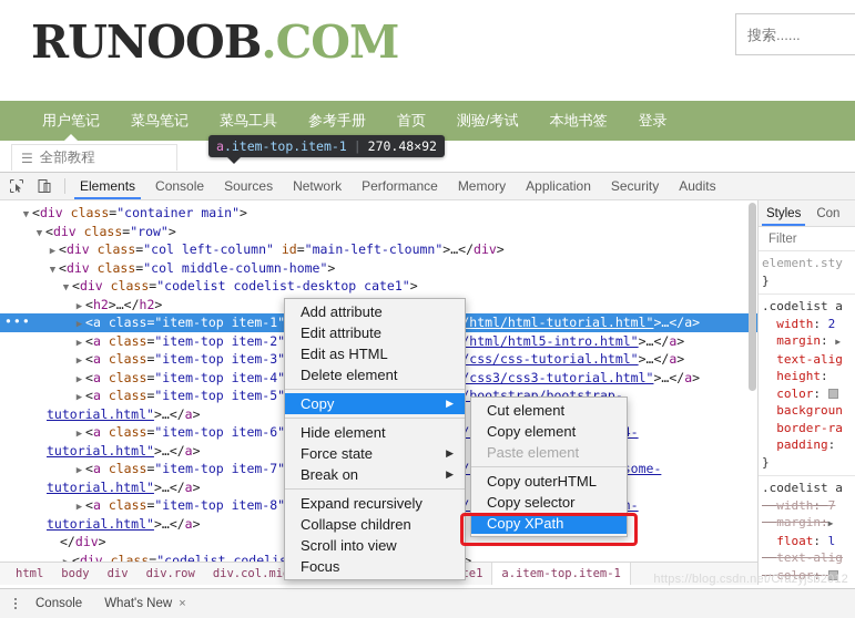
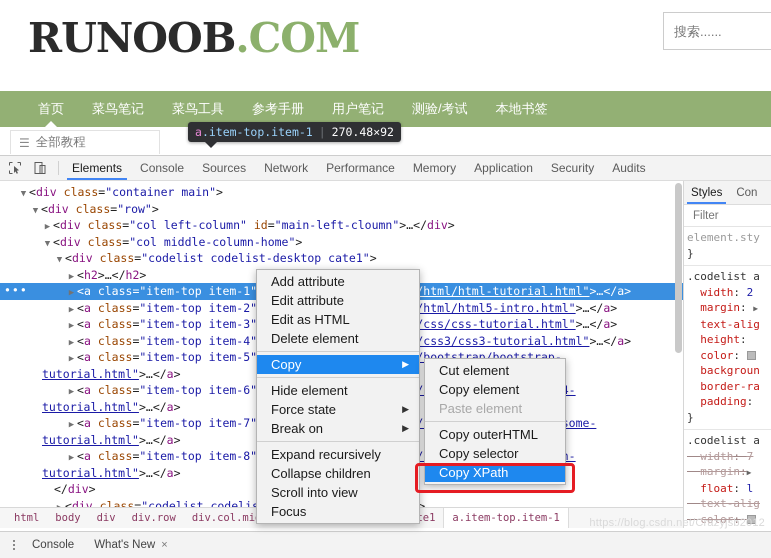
  RUNOOB.COM
  搜索......
- 用户笔记
+ 首页
  菜鸟笔记
  菜鸟工具
  参考手册
- 首页
+ 用户笔记
  测验/考试
  本地书签
- 登录
  ☰
  全部教程
  a.item-top.item-1
  |
  270.48×92
  Elements
  Console
  Sources
  Network
  Performance
  Memory
  Application
  Security
  Audits
  <div class="container main">
  <div class="row">
  <div class="col left-column" id="main-left-cloumn">…</div>
  <div class="col middle-column-home">
  <div class="codelist codelist-desktop cate1">
  <h2>…</h2>
  •••
  <a class="item-top item-1" html/html-tutorial.html">…</a>
  <a class="item-top item-4" css3/css3-tutorial.html">…</a>
  tutorial.html">…</a>
  tutorial.html">…</a>
  tutorial.html">…</a>
  tutorial.html">…</a>
  </div>
  html
  body
  div
  div.row
  a.item-top.item-1
  Styles
  Con
  Filter
  element.sty
  }
  .codelist a
  width: 2
  margin: ▶
  text-alig
  height:
  color:
  backgroun
  border-ra
  padding:
  }
  .codelist a
  width: 7
  margin:▶
  float: l
  text-alig
  color:
  Console
  What's New
  ×
  Add attribute
  Edit attribute
  Edit as HTML
  Delete element
  Copy
  ▶
  Hide element
  Force state
  ▶
  Break on
  ▶
  Expand recursively
  Collapse children
  Scroll into view
  Focus
  Cut element
  Copy element
  Paste element
  Copy outerHTML
  Copy selector
  Copy XPath
  https://blog.csdn.net/Crazyjsb2012
